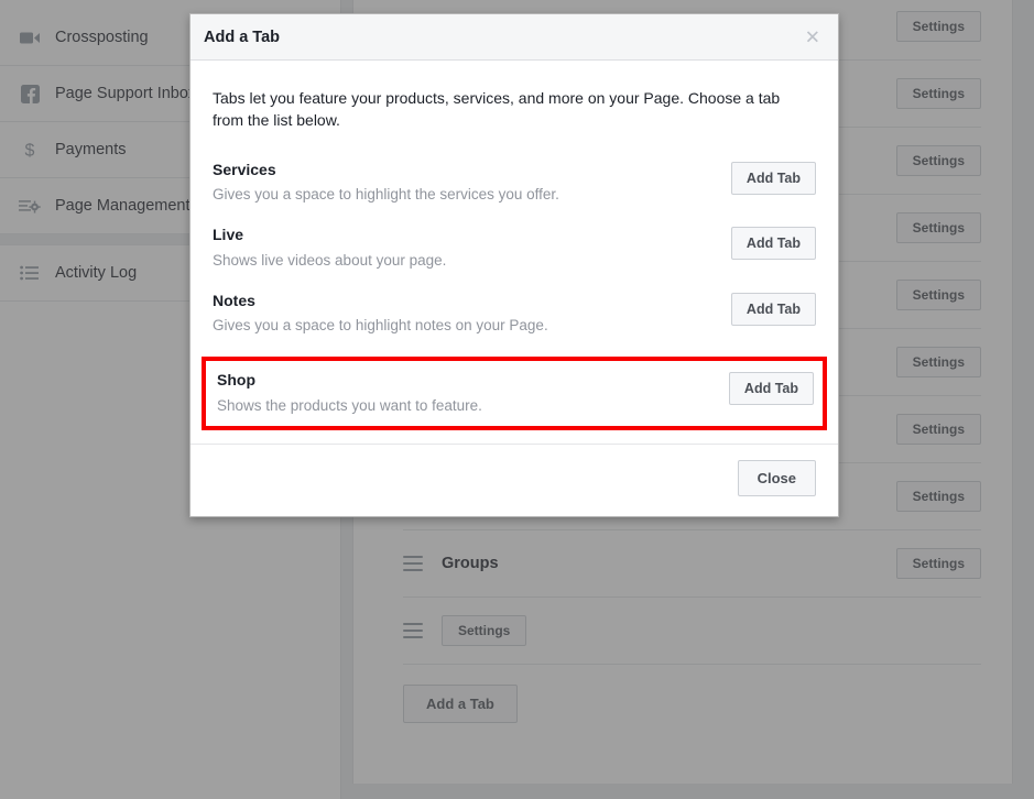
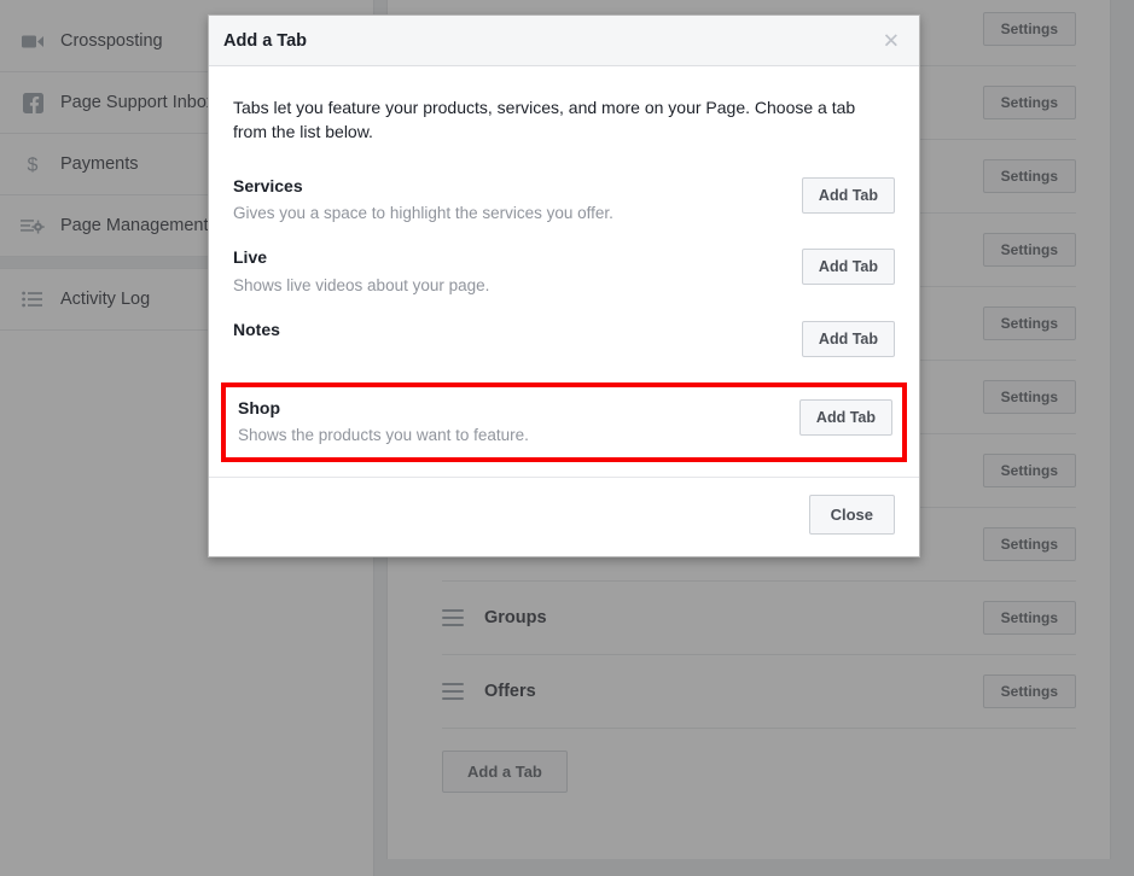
  Crossposting
  Page Support Inbo
  $
  Payments
  Page Management
  Activity Log
  Settings
  Settings
  Settings
  Settings
  Settings
  Settings
  Settings
  Settings
  Groups
  Settings
+ Offers
  Settings
  Add a Tab
  Add a Tab
  ✕
  Tabs let you feature your products, services, and more on your Page. Choose a tab from the list below.
  Services
  Gives you a space to highlight the services you offer.
  Add Tab
  Live
  Shows live videos about your page.
  Add Tab
  Notes
- Gives you a space to highlight notes on your Page.
  Add Tab
  Shop
  Shows the products you want to feature.
  Add Tab
  Close
